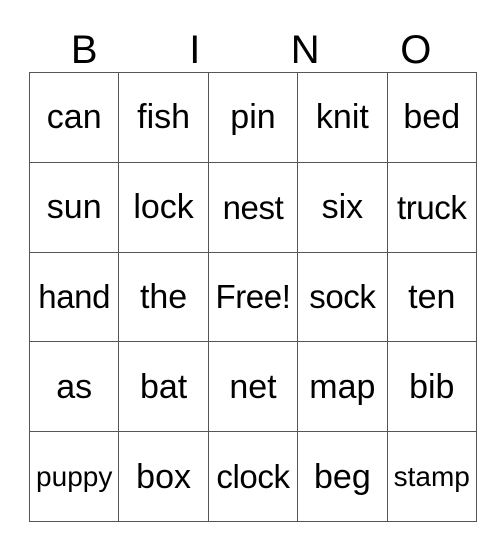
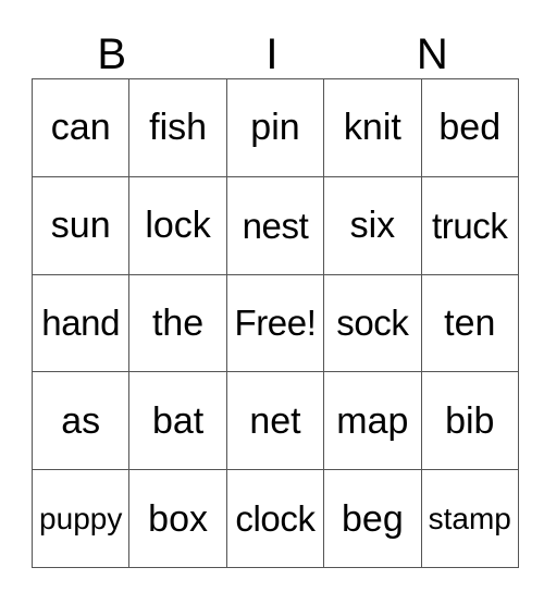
  B
  I
  N
- O
  can	fish	pin	knit	bed
  sun	lock	nest	six	truck
  hand	the	Free!	sock	ten
  as	bat	net	map	bib
  puppy	box	clock	beg	stamp
